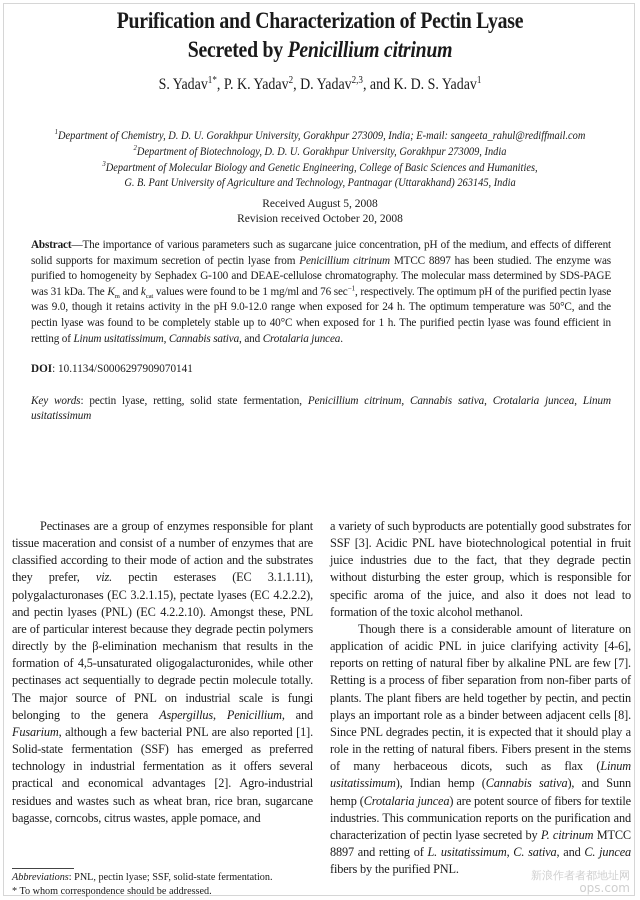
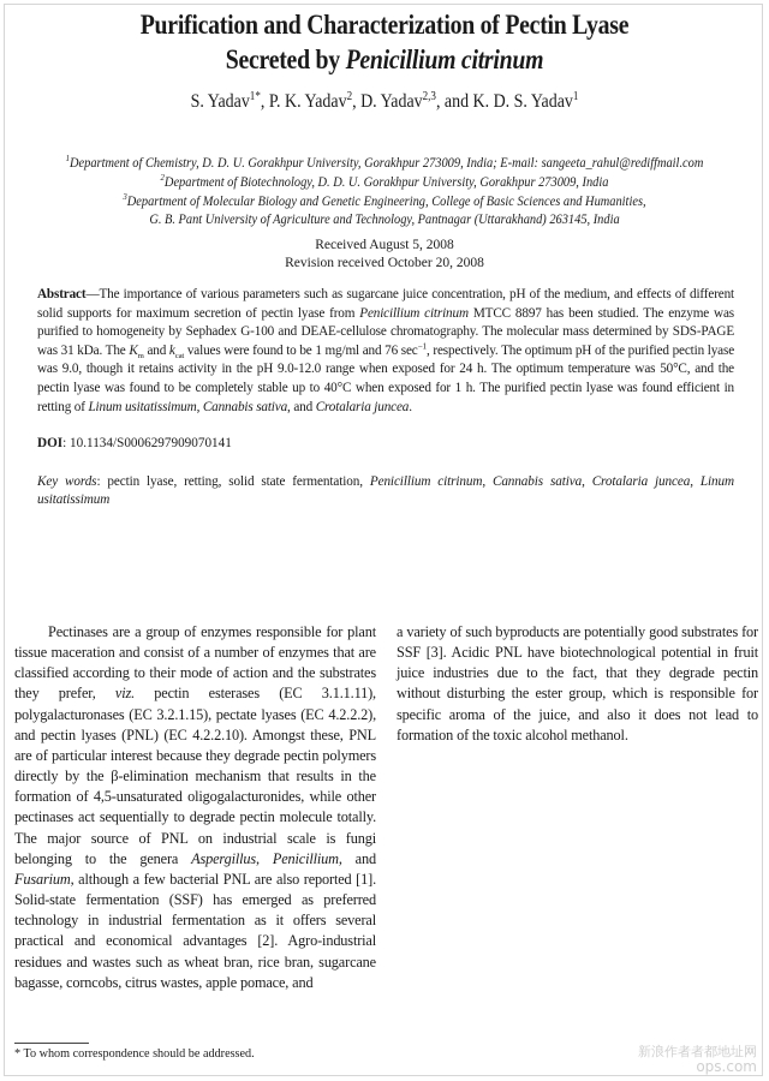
  Purification and Characterization of Pectin Lyase
  Secreted by Penicillium citrinum
  S. Yadav1*, P. K. Yadav2, D. Yadav2,3, and K. D. S. Yadav1
  1Department of Chemistry, D. D. U. Gorakhpur University, Gorakhpur 273009, India; E-mail: sangeeta_rahul@rediffmail.com
  2Department of Biotechnology, D. D. U. Gorakhpur University, Gorakhpur 273009, India
  3Department of Molecular Biology and Genetic Engineering, College of Basic Sciences and Humanities,
  G. B. Pant University of Agriculture and Technology, Pantnagar (Uttarakhand) 263145, India
  Received August 5, 2008
  Revision received October 20, 2008
  Abstract—The importance of various parameters such as sugarcane juice concentration, pH of the medium, and effects of different solid supports for maximum secretion of pectin lyase from Penicillium citrinum MTCC 8897 has been studied. The enzyme was purified to homogeneity by Sephadex G-100 and DEAE-cellulose chromatography. The molecular mass determined by SDS-PAGE was 31 kDa. The K and k values were found to be 1 mg/ml and 76 sec−1, respectively. The optimum pH of the purified pectin lyase was 9.0, though it retains activity in the pH 9.0-12.0 range when exposed for 24 h. The optimum temperature was 50°C, and the pectin lyase was found to be completely stable up to 40°C when exposed for 1 h. The purified pectin lyase was found efficient in retting of Linum usitatissimum, Cannabis sativa, and Crotalaria juncea.
  DOI: 10.1134/S0006297909070141
  Key words: pectin lyase, retting, solid state fermentation, Penicillium citrinum, Cannabis sativa, Crotalaria juncea, Linum usitatissimum
  Pectinases are a group of enzymes responsible for plant tissue maceration and consist of a number of enzymes that are classified according to their mode of action and the substrates they prefer, viz. pectin esterases (EC 3.1.1.11), polygalacturonases (EC 3.2.1.15), pectate lyases (EC 4.2.2.2), and pectin lyases (PNL) (EC 4.2.2.10). Amongst these, PNL are of particular interest because they degrade pectin polymers directly by the β-elimination mechanism that results in the formation of 4,5-unsaturated oligogalacturonides, while other pectinases act sequentially to degrade pectin molecule totally. The major source of PNL on industrial scale is fungi belonging to the genera Aspergillus, Penicillium, and Fusarium, although a few bacterial PNL are also reported [1]. Solid-state fermentation (SSF) has emerged as preferred technology in industrial fermentation as it offers several practical and economical advantages [2]. Agro-industrial residues and wastes such as wheat bran, rice bran, sugarcane bagasse, corncobs, citrus wastes, apple pomace, and
  a variety of such byproducts are potentially good substrates for SSF [3]. Acidic PNL have biotechnological potential in fruit juice industries due to the fact, that they degrade pectin without disturbing the ester group, which is responsible for specific aroma of the juice, and also it does not lead to formation of the toxic alcohol methanol.
- Though there is a considerable amount of literature on application of acidic PNL in juice clarifying activity [4-6], reports on retting of natural fiber by alkaline PNL are few [7]. Retting is a process of fiber separation from non-fiber parts of plants. The plant fibers are held together by pectin, and pectin plays an important role as a binder between adjacent cells [8]. Since PNL degrades pectin, it is expected that it should play a role in the retting of natural fibers. Fibers present in the stems of many herbaceous dicots, such as flax (Linum usitatissimum), Indian hemp (Cannabis sativa), and Sunn hemp (Crotalaria juncea) are potent source of fibers for textile industries. This communication reports on the purification and characterization of pectin lyase secreted by P. citrinum MTCC 8897 and retting of L. usitatissimum, C. sativa, and C. juncea fibers by the purified PNL.
- Abbreviations: PNL, pectin lyase; SSF, solid-state fermentation.
  * To whom correspondence should be addressed.
  新浪作者者都地址网
  ops.com
